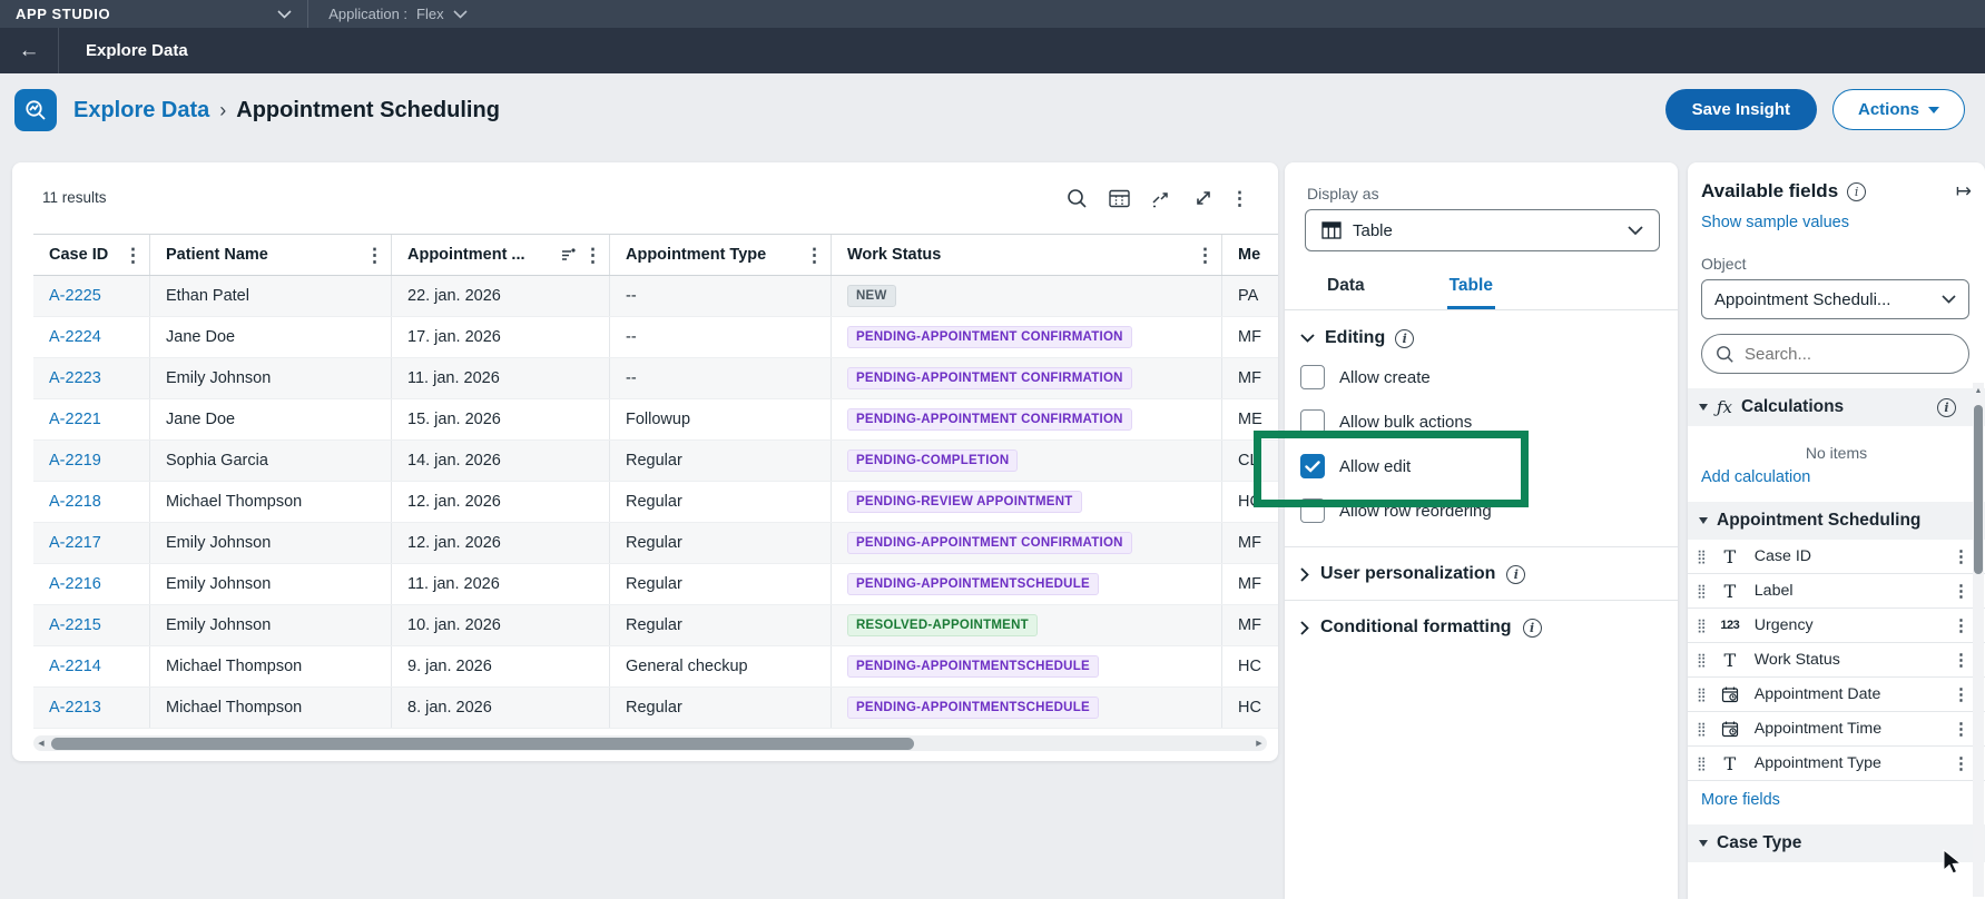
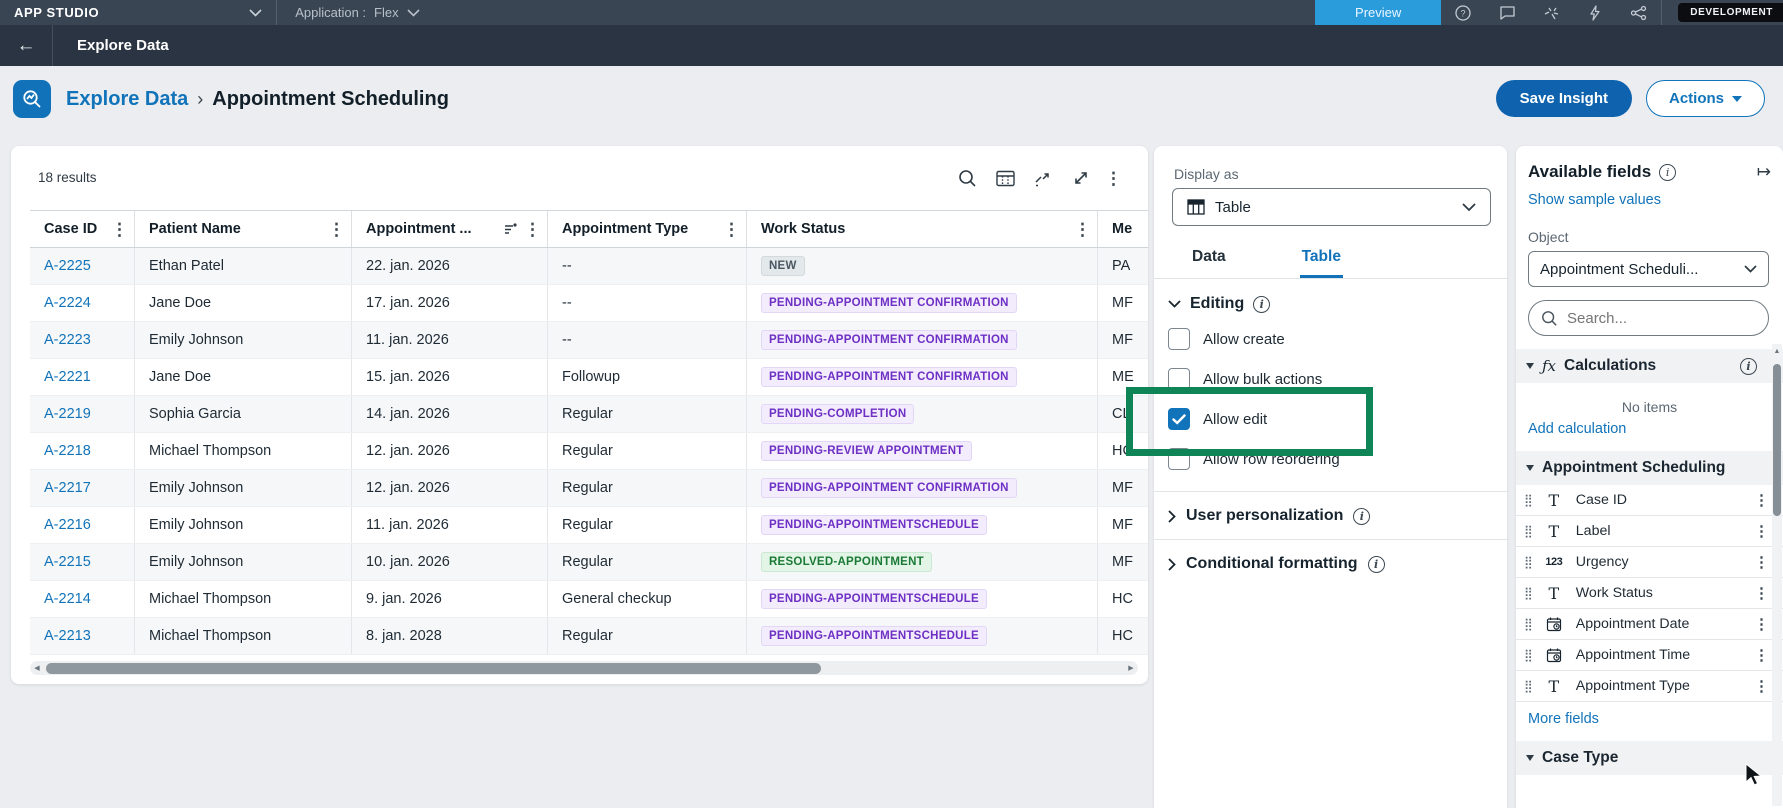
  APP STUDIO
  Application :
  Flex
+ Preview
+ ?
+ DEVELOPMENT
  ←
  Explore Data
  Explore Data
  ›
  Appointment Scheduling
  Save Insight
  Actions
- 11 results
+ 18 results
  ⋮
  Case ID
  ⋮
  Patient Name
  ⋮
  Appointment ...
  ⋮
  Appointment Type
  ⋮
  Work Status
  ⋮
  Me
  A-2225
  Ethan Patel
  22. jan. 2026
  --
  NEW
  PA
  A-2224
  Jane Doe
  17. jan. 2026
  --
  PENDING-APPOINTMENT CONFIRMATION
  MF
  A-2223
  Emily Johnson
  11. jan. 2026
  --
  PENDING-APPOINTMENT CONFIRMATION
  MF
  A-2221
  Jane Doe
  15. jan. 2026
  Followup
  PENDING-APPOINTMENT CONFIRMATION
  ME
  A-2219
  Sophia Garcia
  14. jan. 2026
  Regular
  PENDING-COMPLETION
  CL
  A-2218
  Michael Thompson
  12. jan. 2026
  Regular
  PENDING-REVIEW APPOINTMENT
  HC
  A-2217
  Emily Johnson
  12. jan. 2026
  Regular
  PENDING-APPOINTMENT CONFIRMATION
  MF
  A-2216
  Emily Johnson
  11. jan. 2026
  Regular
  PENDING-APPOINTMENTSCHEDULE
  MF
  A-2215
  Emily Johnson
  10. jan. 2026
  Regular
  RESOLVED-APPOINTMENT
  MF
  A-2214
  Michael Thompson
  9. jan. 2026
  General checkup
  PENDING-APPOINTMENTSCHEDULE
  HC
  A-2213
  Michael Thompson
- 8. jan. 2026
+ 8. jan. 2028
  Regular
  PENDING-APPOINTMENTSCHEDULE
  HC
  Display as
  Table
  Data
  Table
  Editing
  i
  Allow create
  Allow bulk actions
  Allow edit
  Allow row reordering
  User personalization
  i
  Conditional formatting
  i
  Available fields
  i
  ↦
  Show sample values
  Object
  Appointment Scheduli...
  Search...
  ƒx
  Calculations
  i
  No items
  Add calculation
  Appointment Scheduling
  ⣿
  T
  Case ID
  ⋮
  ⣿
  T
  Label
  ⋮
  ⣿
  123
  Urgency
  ⋮
  ⣿
  T
  Work Status
  ⋮
  ⣿
  Appointment Date
  ⋮
  ⣿
  Appointment Time
  ⋮
  ⣿
  T
  Appointment Type
  ⋮
  More fields
  Case Type
